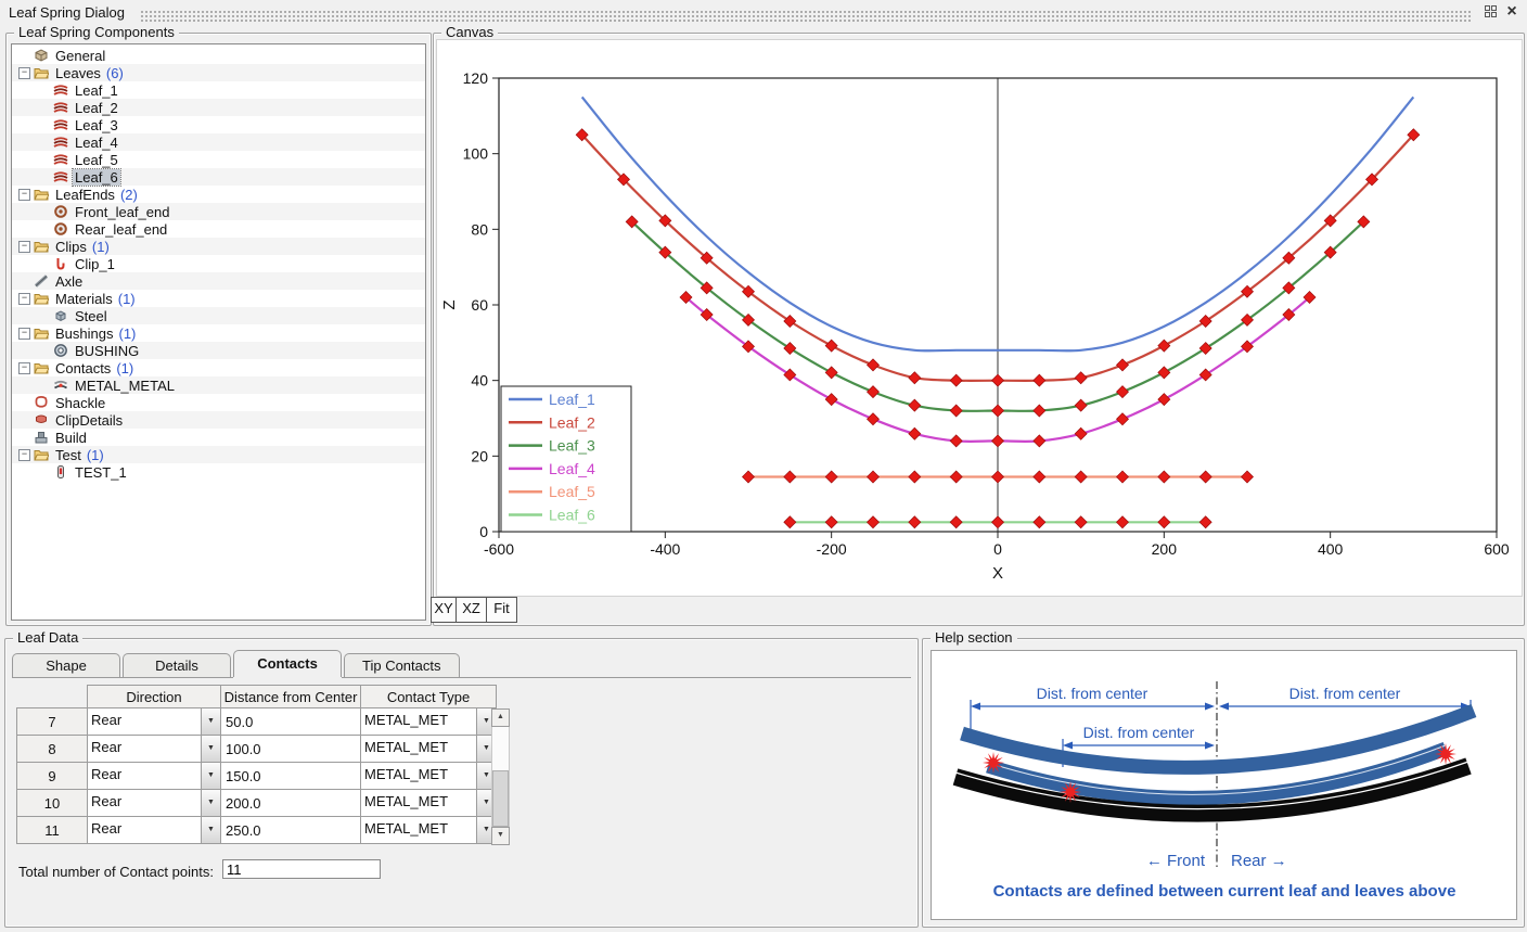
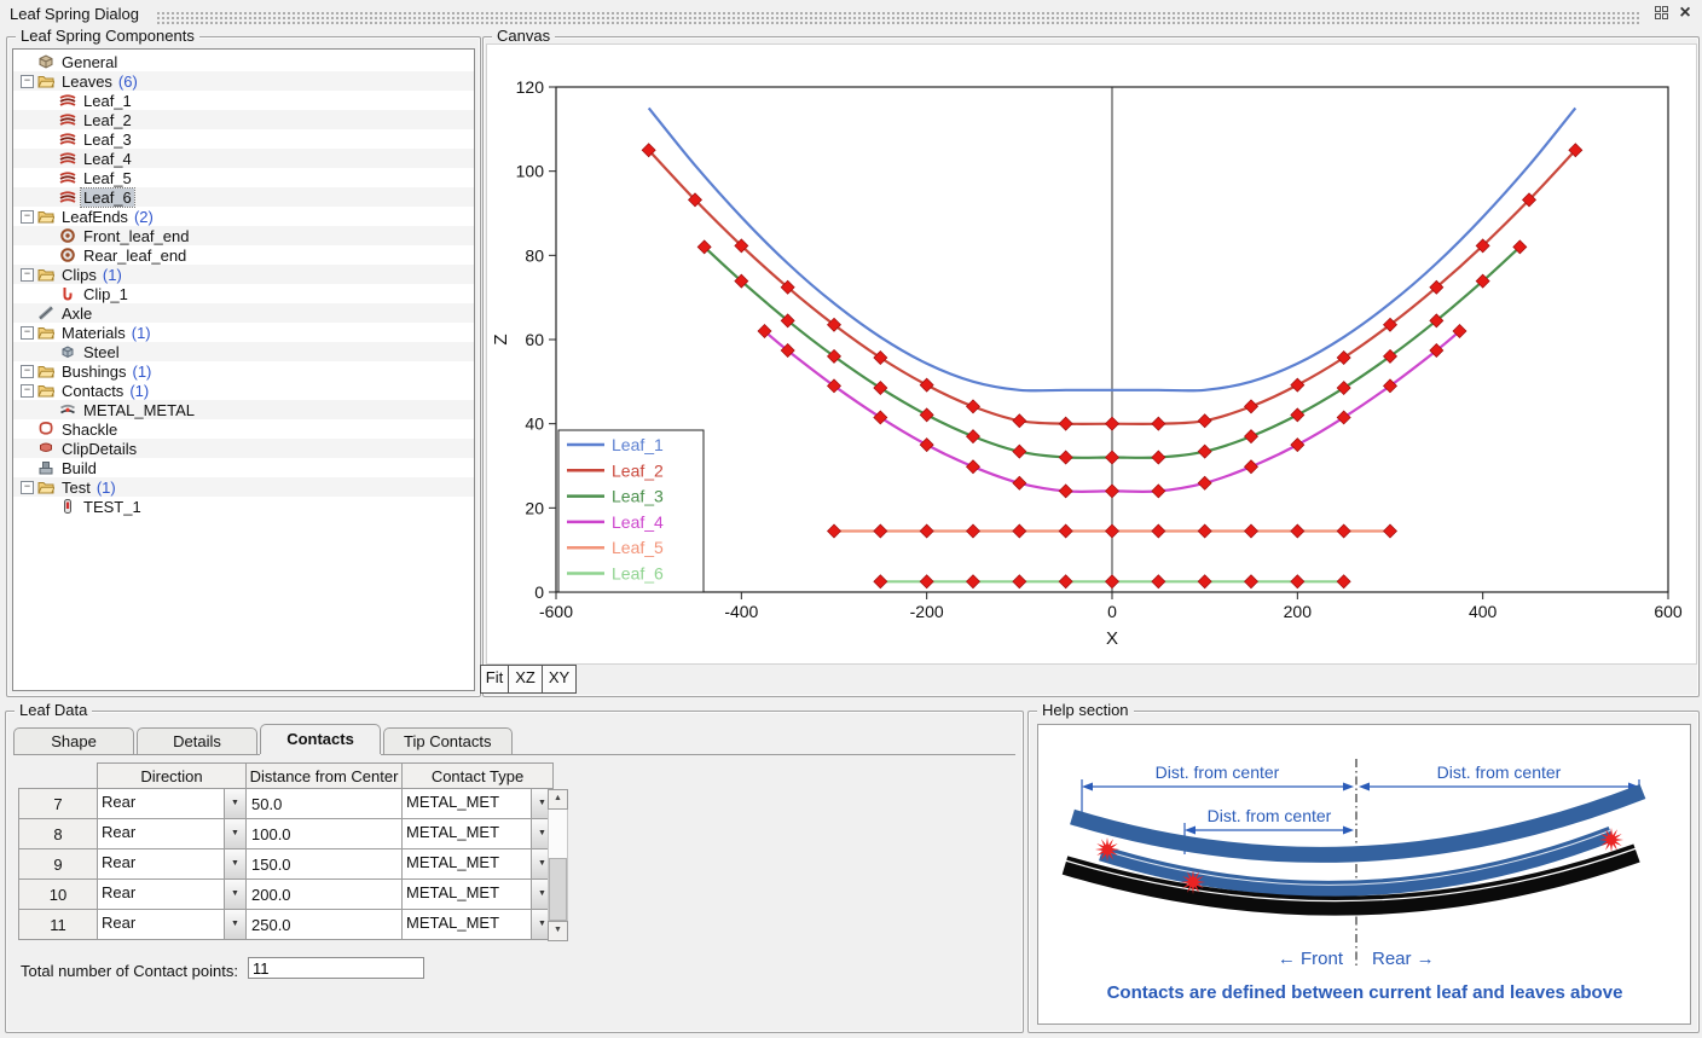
  Leaf Spring Dialog
  ×
  Leaf Spring Components
  General
  −
  Leaves
  (6)
  Leaf_1
  Leaf_2
  Leaf_3
  Leaf_4
  Leaf_5
  Leaf_6
  −
  LeafEnds
  (2)
  Front_leaf_end
  Rear_leaf_end
  −
  Clips
  (1)
  Clip_1
  Axle
  −
  Materials
  (1)
  Steel
  −
  Bushings
  (1)
- BUSHING
  −
  Contacts
  (1)
  METAL_METAL
  Shackle
  ClipDetails
  Build
  −
  Test
  (1)
  TEST_1
  Canvas
  -600
  -400
  -200
  0
  200
  400
  600
  0
  20
  40
  60
  80
  100
  120
  X
  Leaf_1
  Leaf_2
  Leaf_3
  Leaf_4
  Leaf_5
  Leaf_6
- XY
+ Fit
  XZ
- Fit
+ XY
  Leaf Data
  Shape
  Details
  Contacts
  Tip Contacts
  	Direction	Distance from Center	Contact Type
  7	Rear	50.0	METAL_MET
  8	Rear	100.0	METAL_MET
  9	Rear	150.0	METAL_MET
  10	Rear	200.0	METAL_MET
  11	Rear	250.0	METAL_MET
  Total number of Contact points:
  11
  Help section
  Dist. from center
  Dist. from center
  Dist. from center
  ← Front
  Rear →
  Contacts are defined between current leaf and leaves above
